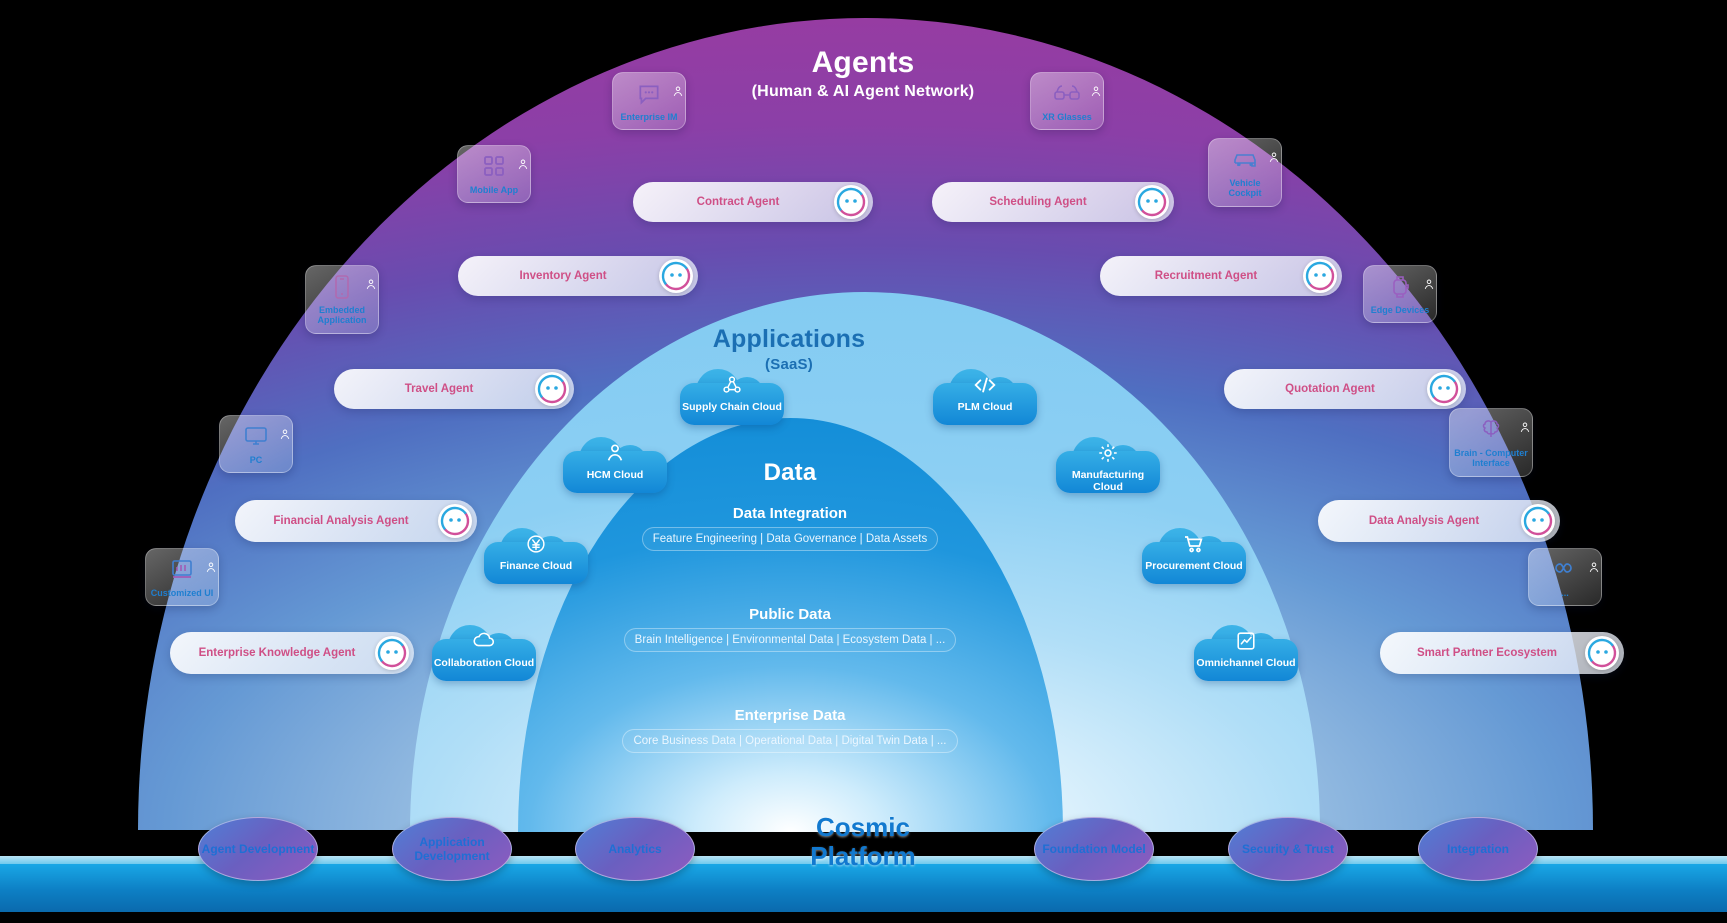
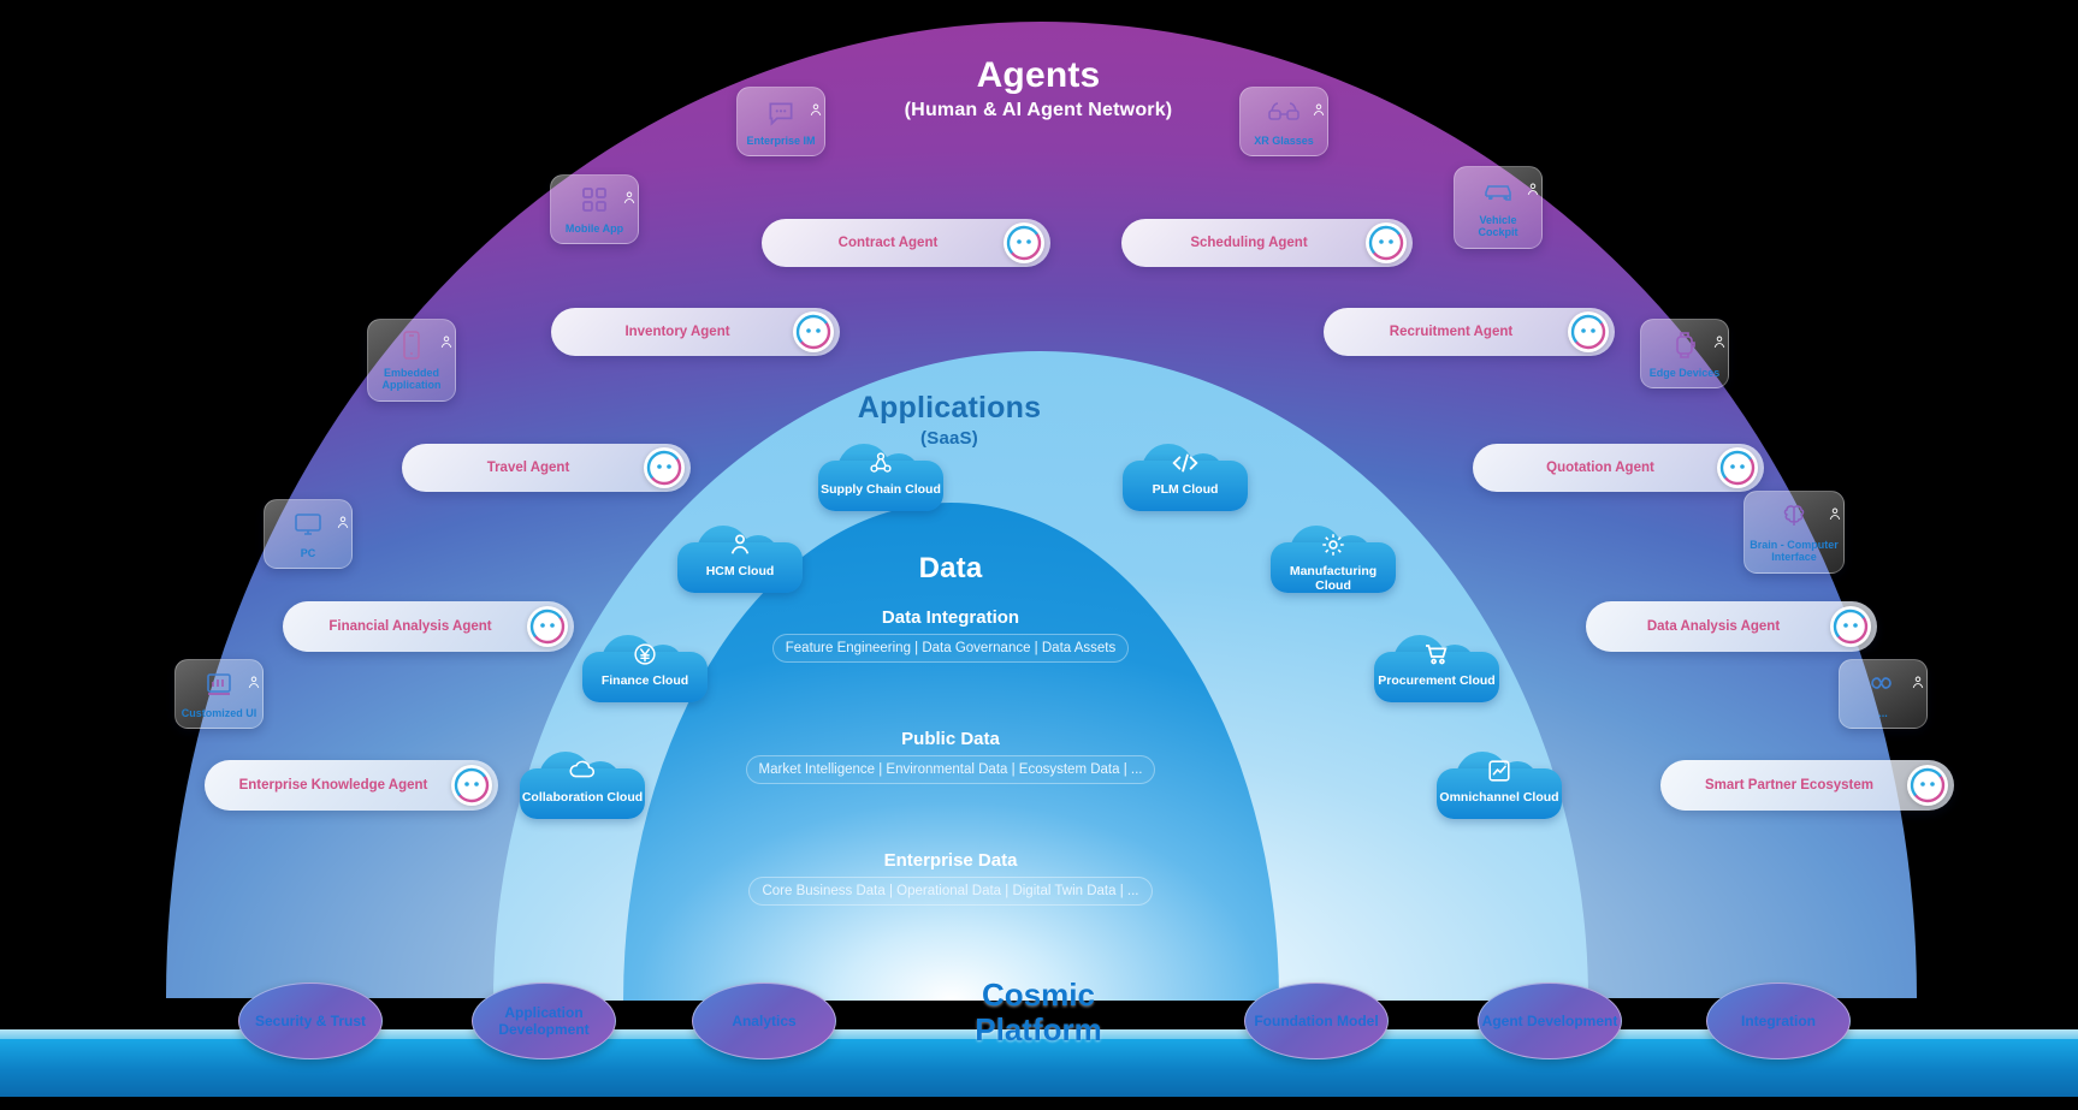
  Agents
  (Human & AI Agent Network)
  Applications
  (SaaS)
  Data
  Data Integration
  Feature Engineering | Data Governance | Data Assets
  Public Data
- Brain Intelligence | Environmental Data | Ecosystem Data | ...
+ Market Intelligence | Environmental Data | Ecosystem Data | ...
  Enterprise Data
  Core Business Data | Operational Data | Digital Twin Data | ...
  Contract Agent
  Scheduling Agent
  Inventory Agent
  Recruitment Agent
  Travel Agent
  Quotation Agent
  Financial Analysis Agent
  Data Analysis Agent
  Enterprise Knowledge Agent
  Smart Partner Ecosystem
  Enterprise IM
  XR Glasses
  Mobile App
  Vehicle Cockpit
  Embedded Application
  Edge Devices
  PC
  Brain - Computer Interface
  Customized UI
  ...
  Supply Chain Cloud
  PLM Cloud
  HCM Cloud
  Manufacturing Cloud
  Finance Cloud
  Procurement Cloud
  Collaboration Cloud
  Omnichannel Cloud
  Cosmic
  Platform
- Agent Development
+ Security & Trust
  Application Development
  Analytics
  Foundation Model
- Security & Trust
+ Agent Development
  Integration
